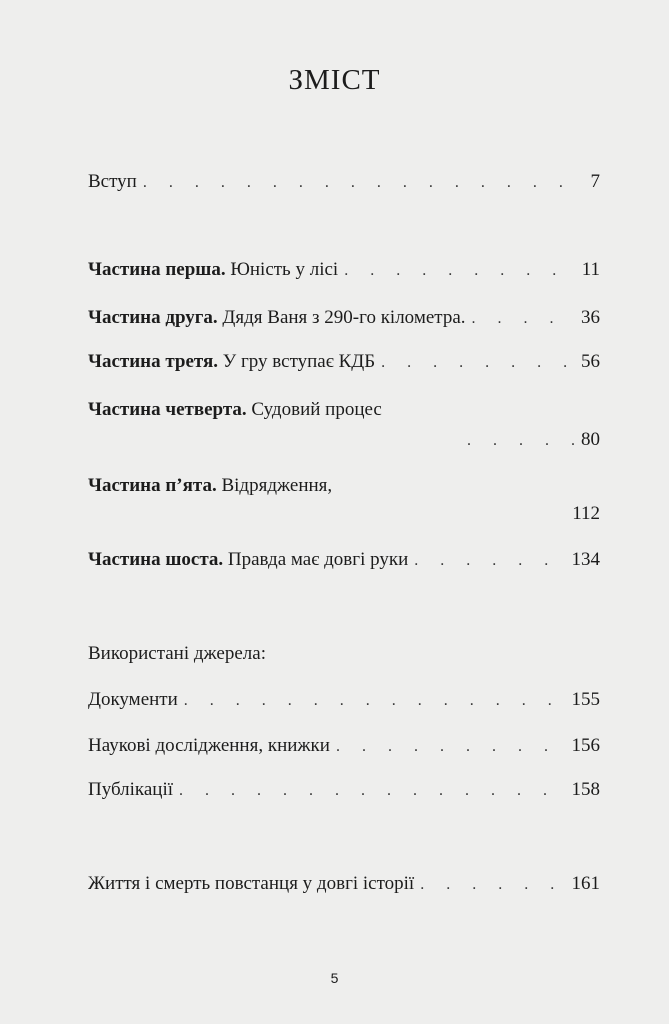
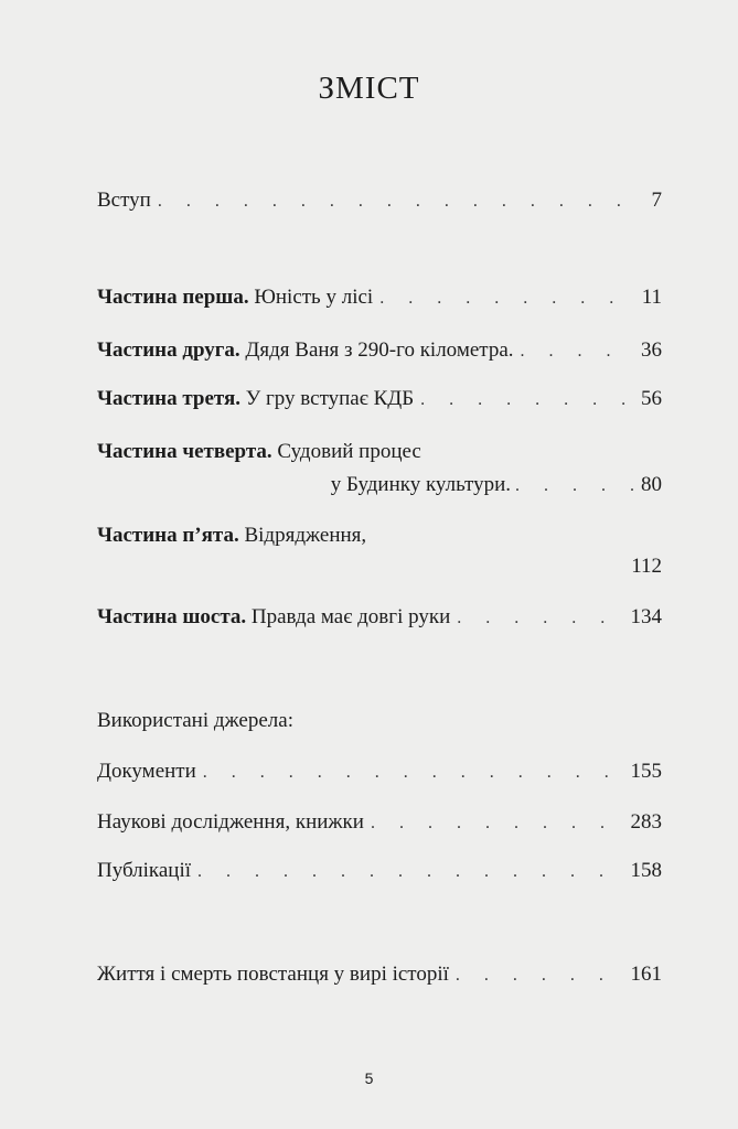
  ЗМІСТ
  Вступ
  7
  Частина перша. Юність у лісі
  11
  Частина друга. Дядя Ваня з 290-го кілометра.
  36
  Частина третя. У гру вступає КДБ
  56
  Частина четверта. Судовий процес
+ у Будинку культури.
  80
  Частина п’ята. Відрядження,
  112
  Частина шоста. Правда має довгі руки
  134
  Використані джерела:
  Документи
  155
  Наукові дослідження, книжки
- 156
+ 283
  Публікації
  158
- Життя і смерть повстанця у довгі історії
+ Життя і смерть повстанця у вирі історії
  161
  5
